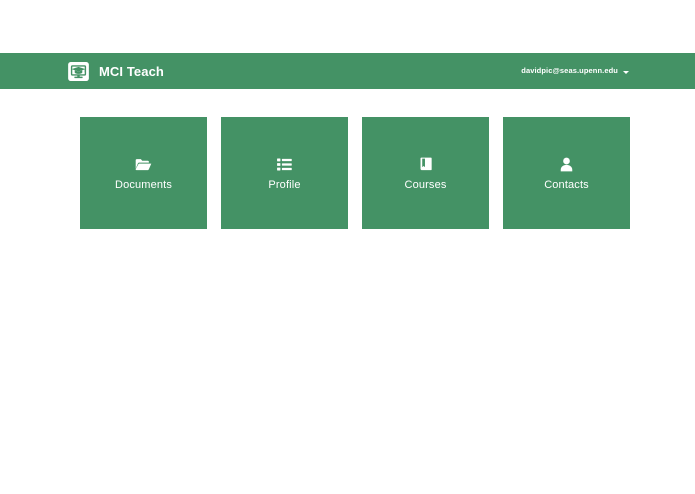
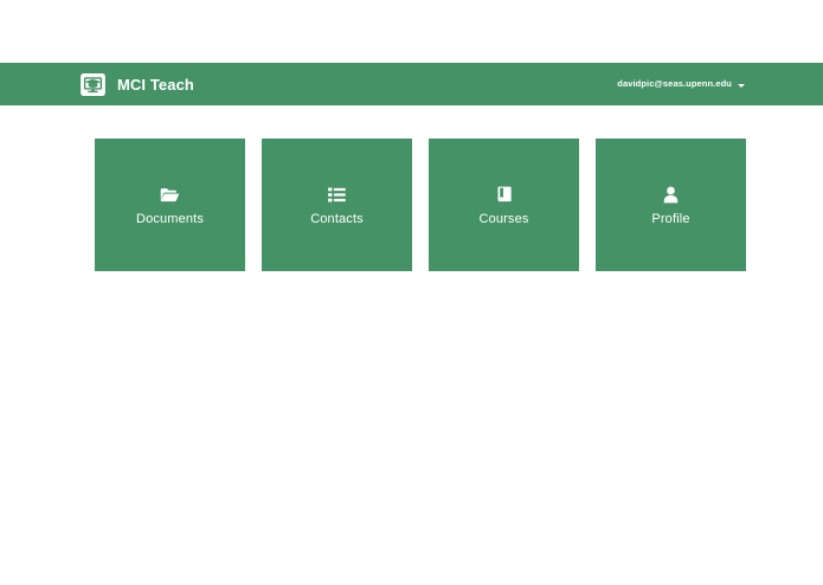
  MCI Teach
  davidpic@seas.upenn.edu
  Documents
- Profile
+ Contacts
  Courses
- Contacts
+ Profile
